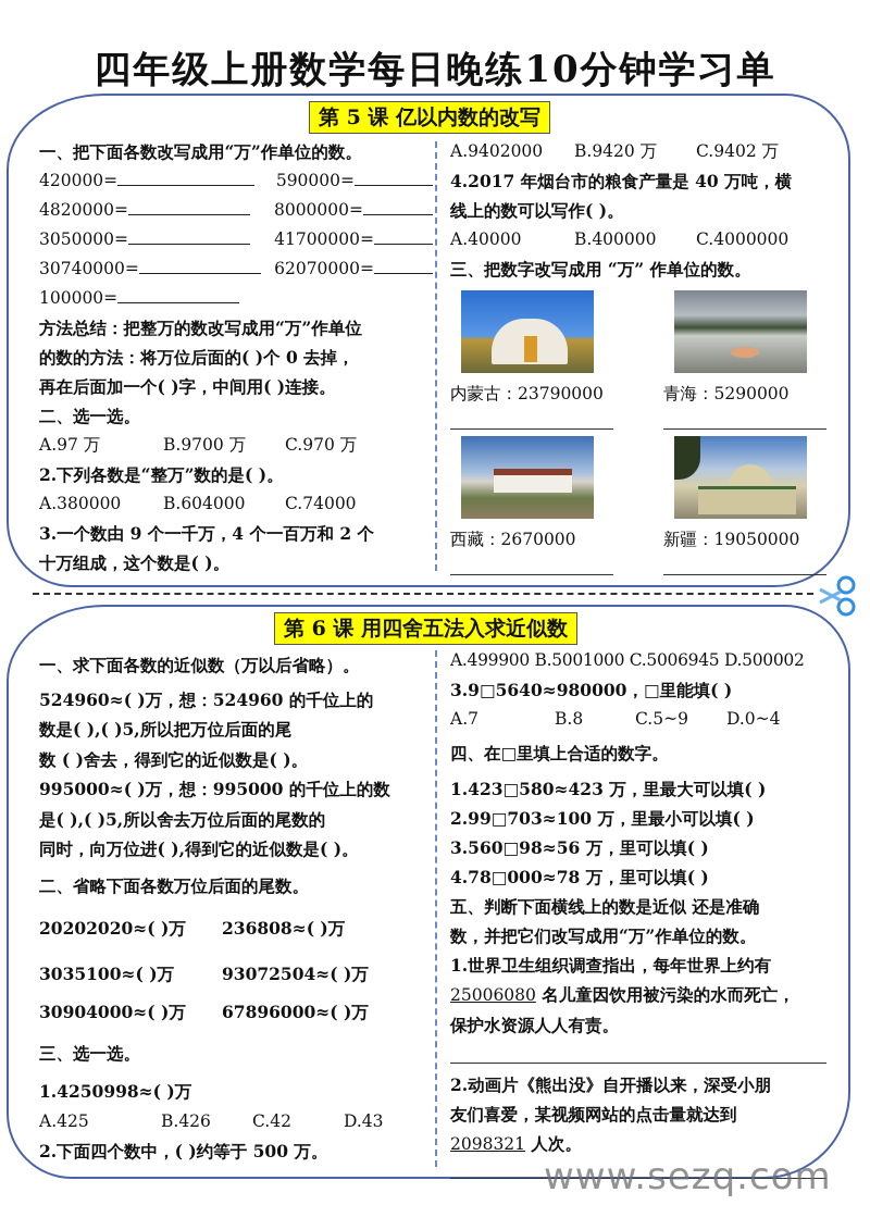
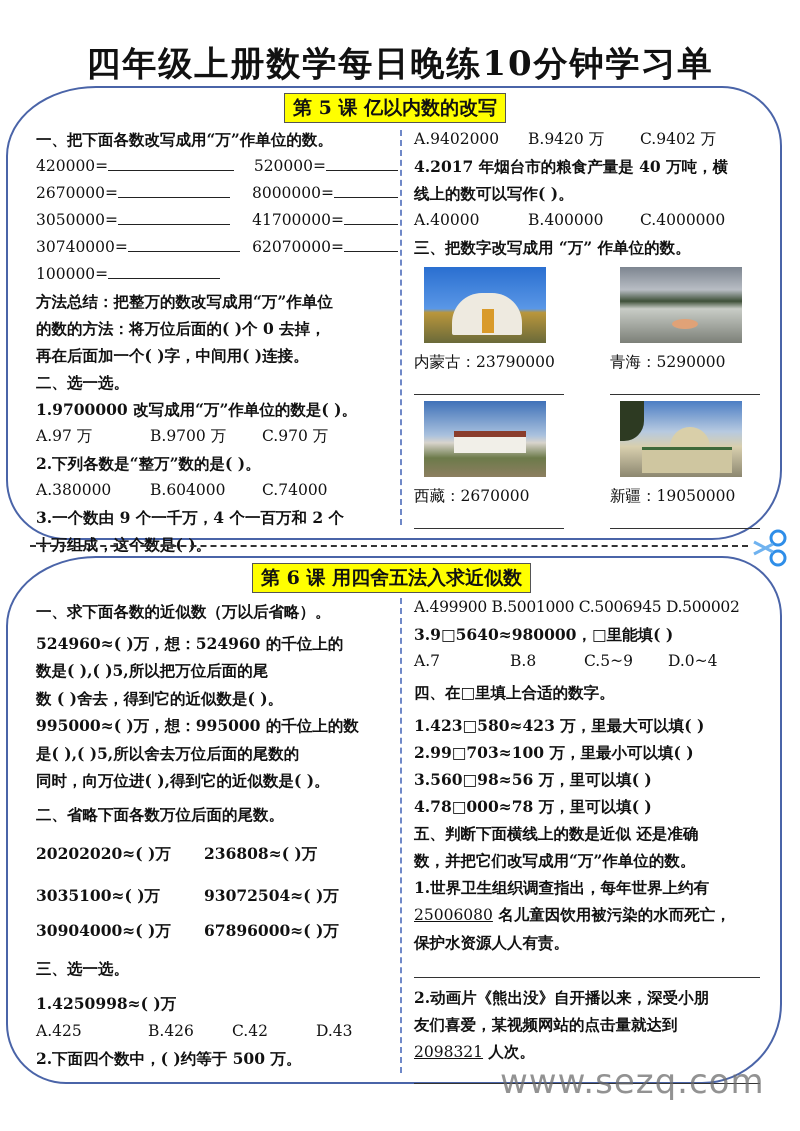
  四年级上册数学每日晚练10分钟学习单
  第 5 课 亿以内数的改写
  一、把下面各数改写成用“万”作单位的数。
  420000=
- 590000=
+ 520000=
- 4820000=
+ 2670000=
  8000000=
  3050000=
  41700000=
  30740000=
  62070000=
  100000=
  方法总结：把整万的数改写成用“万”作单位
  的数的方法：将万位后面的( )个 0 去掉，
  再在后面加一个( )字，中间用( )连接。
  二、选一选。
+ 1.9700000 改写成用“万”作单位的数是( )。
  A.97 万
  B.9700 万
  C.970 万
  2.下列各数是“整万”数的是( )。
  A.380000
  B.604000
  C.74000
  3.一个数由 9 个一千万，4 个一百万和 2 个
  十万组成，这个数是( )。
  A.9402000
  B.9420 万
  C.9402 万
  4.2017 年烟台市的粮食产量是 40 万吨，横
  线上的数可以写作( )。
  A.40000
  B.400000
  C.4000000
  三、把数字改写成用 “万” 作单位的数。
  内蒙古：23790000
  青海：5290000
  西藏：2670000
  新疆：19050000
  第 6 课 用四舍五法入求近似数
  一、求下面各数的近似数（万以后省略）。
  524960≈( )万，想：524960 的千位上的
  数是( ),( )5,所以把万位后面的尾
  数 ( )舍去，得到它的近似数是( )。
  995000≈( )万，想：995000 的千位上的数
  是( ),( )5,所以舍去万位后面的尾数的
  同时，向万位进( ),得到它的近似数是( )。
  二、省略下面各数万位后面的尾数。
  20202020≈( )万
  236808≈( )万
  3035100≈( )万
  93072504≈( )万
  30904000≈( )万
  67896000≈( )万
  三、选一选。
  1.4250998≈( )万
  A.425
  B.426
  C.42
  D.43
  2.下面四个数中，( )约等于 500 万。
  A.499900 B.5001000 C.5006945 D.500002
  3.9□5640≈980000，□里能填( )
  A.7
  B.8
  C.5~9
  D.0~4
  四、在□里填上合适的数字。
  1.423□580≈423 万，里最大可以填( )
  2.99□703≈100 万，里最小可以填( )
  3.560□98≈56 万，里可以填( )
  4.78□000≈78 万，里可以填( )
  五、判断下面横线上的数是近似 还是准确
  数，并把它们改写成用“万”作单位的数。
  1.世界卫生组织调查指出，每年世界上约有
  25006080 名儿童因饮用被污染的水而死亡，
  保护水资源人人有责。
  2.动画片《熊出没》自开播以来，深受小朋
  友们喜爱，某视频网站的点击量就达到
  2098321 人次。
  www.sezq.com
